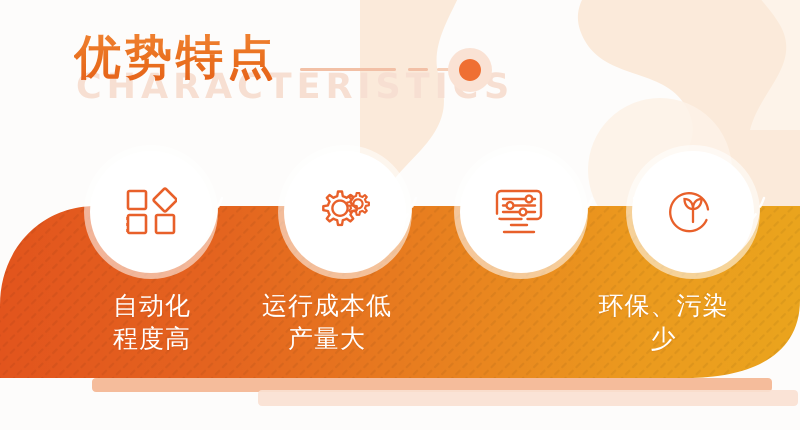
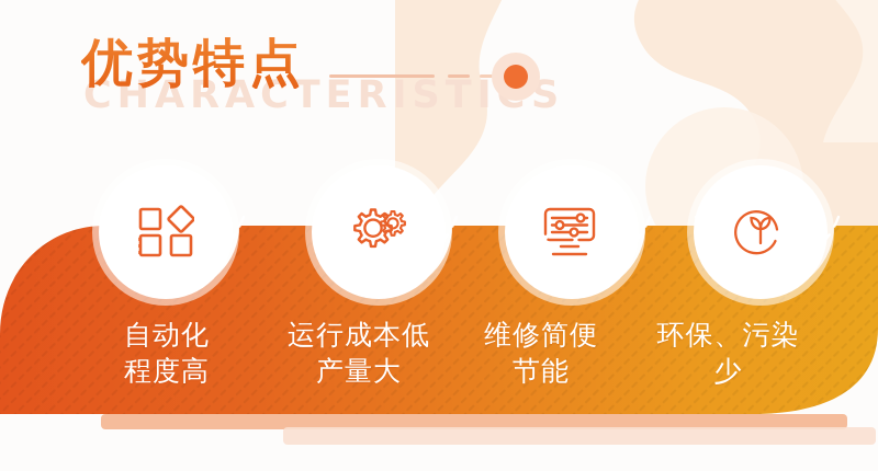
  CHARACTERISTIS
  优势特点
  自动化
  程度高
  运行成本低
  产量大
+ 维修简便
+ 节能
  环保、污染
  少
